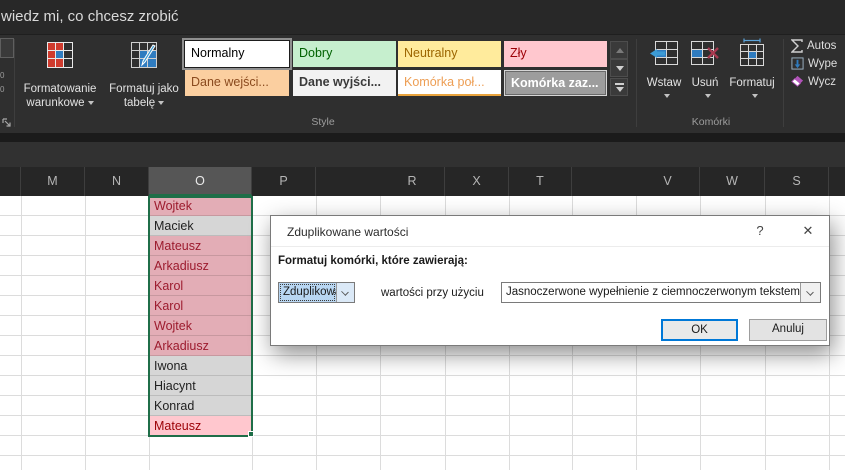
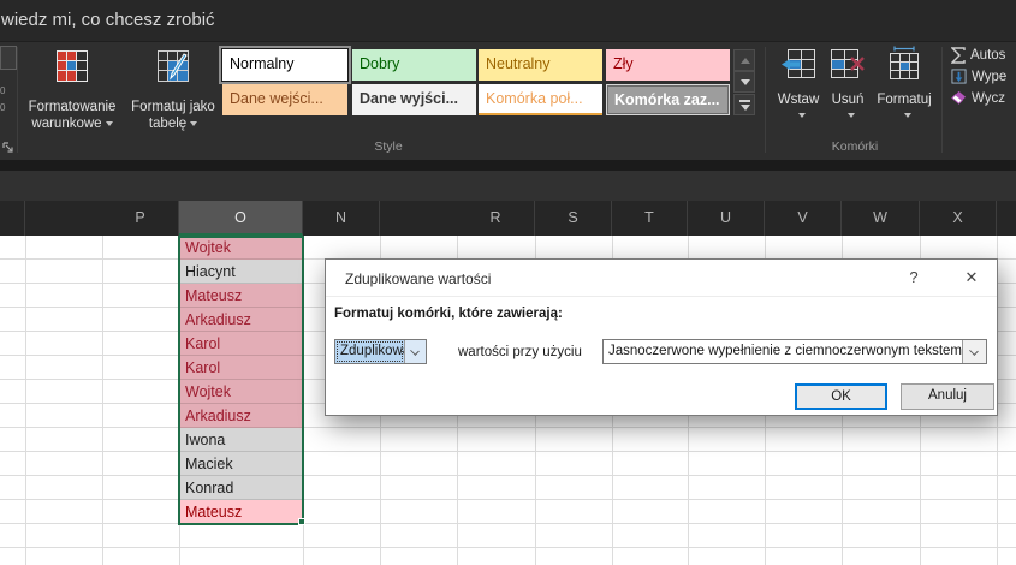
  wiedz mi, co chcesz zrobić
  0
  0
  Formatowanie
  warunkowe
  Formatuj jako
  tabelę
  Normalny
  Dobry
  Neutralny
  Zły
  Dane wejści...
  Dane wyjści...
  Komórka poł...
  Komórka zaz...
  Wstaw
  Usuń
  Formatuj
  Autos
  Wype
  Wycz
  Style
  Komórki
- M
- N
+ P
  O
- P
+ N
  R
- X
+ S
  T
+ U
  V
  W
- S
+ X
  Wojtek
- Maciek
+ Hiacynt
  Mateusz
  Arkadiusz
  Karol
  Karol
  Wojtek
  Arkadiusz
  Iwona
- Hiacynt
+ Maciek
  Konrad
  Mateusz
  Zduplikowane wartości
  ?
  ✕
  Formatuj komórki, które zawierają:
  Zduplikow
  wartości przy użyciu
  Jasnoczerwone wypełnienie z ciemnoczerwonym tekstem
  OK
  Anuluj
